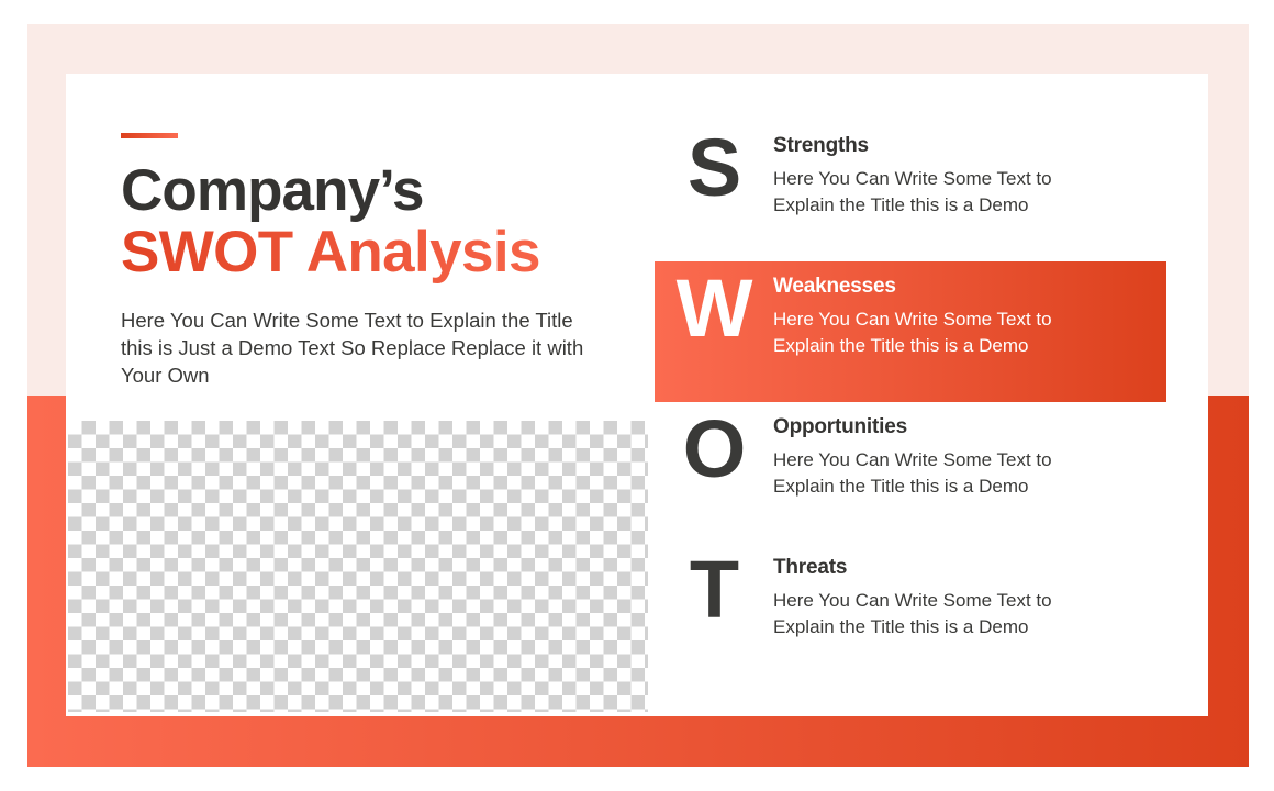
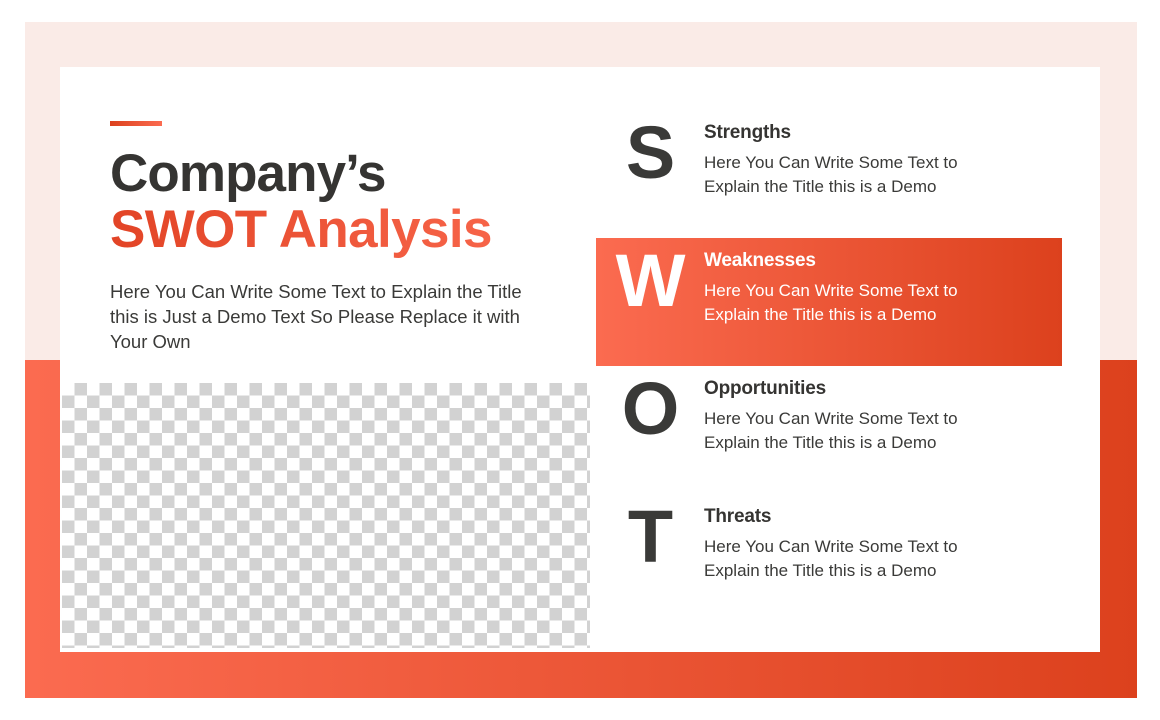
  Company’s
  SWOT Analysis
- Here You Can Write Some Text to Explain the Title this is Just a Demo Text So Replace Replace it with Your Own
+ Here You Can Write Some Text to Explain the Title this is Just a Demo Text So Please Replace it with Your Own
  S
  Strengths
  Here You Can Write Some Text to Explain the Title this is a Demo
  W
  Weaknesses
  Here You Can Write Some Text to Explain the Title this is a Demo
  O
  Opportunities
  Here You Can Write Some Text to Explain the Title this is a Demo
  T
  Threats
  Here You Can Write Some Text to Explain the Title this is a Demo
